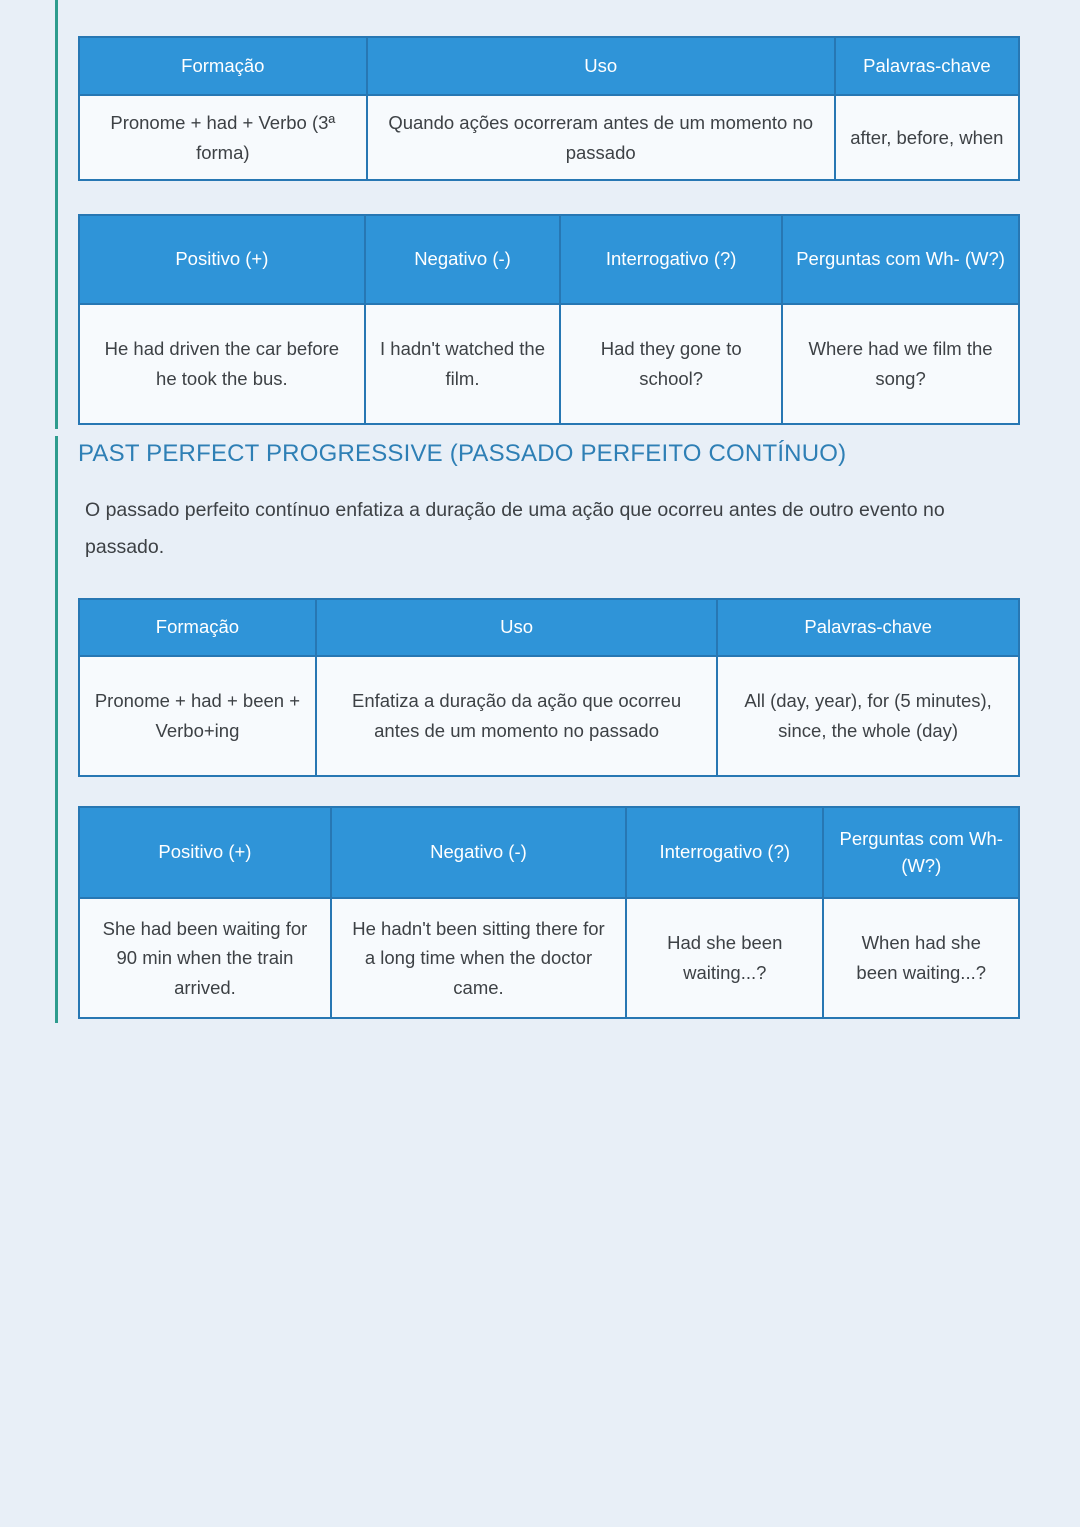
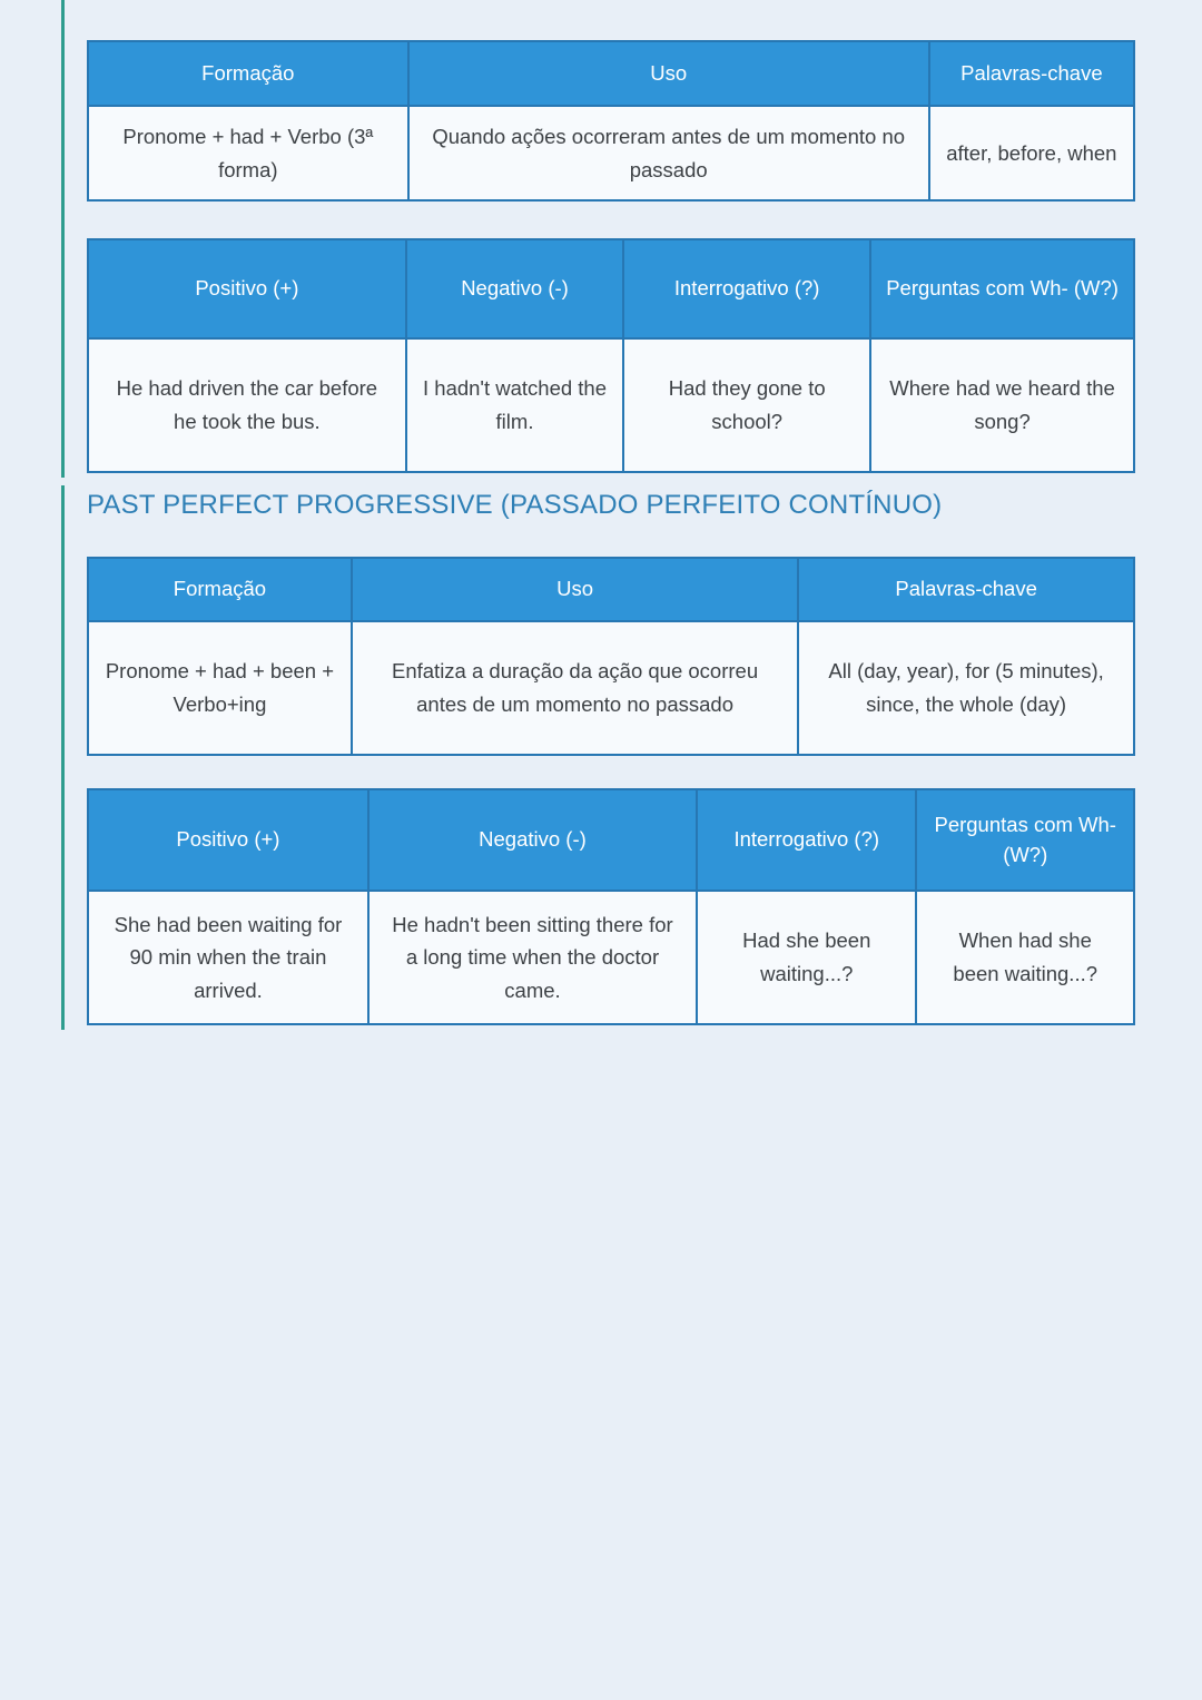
  Formação	Uso	Palavras-chave
  Pronome + had + Verbo (3ª forma)	Quando ações ocorreram antes de um momento no passado	after, before, when
  Positivo (+)	Negativo (-)	Interrogativo (?)	Perguntas com Wh- (W?)
- He had driven the car before he took the bus.	I hadn't watched the film.	Had they gone to school?	Where had we film the song?
+ He had driven the car before he took the bus.	I hadn't watched the film.	Had they gone to school?	Where had we heard the song?
  PAST PERFECT PROGRESSIVE (PASSADO PERFEITO CONTÍNUO)
- O passado perfeito contínuo enfatiza a duração de uma ação que ocorreu antes de outro evento no passado.
  Formação	Uso	Palavras-chave
  Pronome + had + been + Verbo+ing	Enfatiza a duração da ação que ocorreu antes de um momento no passado	All (day, year), for (5 minutes), since, the whole (day)
  Positivo (+)	Negativo (-)	Interrogativo (?)	Perguntas com Wh- (W?)
  She had been waiting for 90 min when the train arrived.	He hadn't been sitting there for a long time when the doctor came.	Had she been waiting...?	When had she been waiting...?
